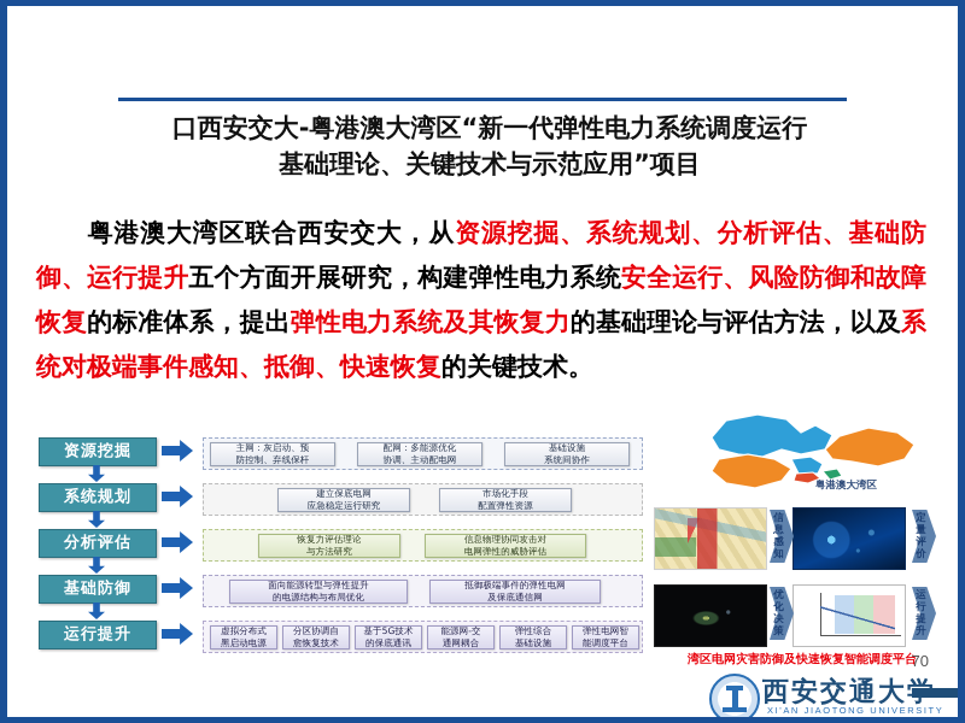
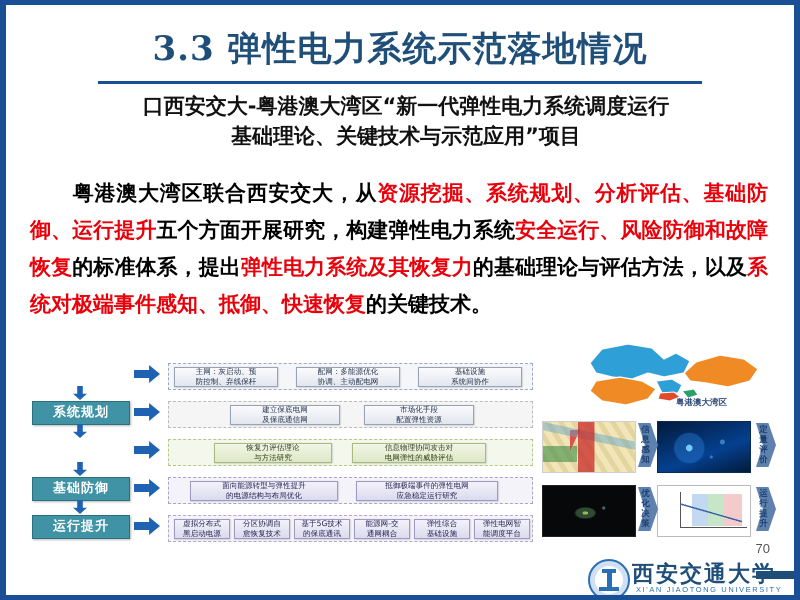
+ 3.3 弹性电力系统示范落地情况
  口西安交大-粤港澳大湾区“新一代弹性电力系统调度运行
  基础理论、关键技术与示范应用”项目
  粤港澳大湾区联合西安交大，从资源挖掘、系统规划、分析评估、基础防御、运行提升五个方面开展研究，构建弹性电力系统安全运行、风险防御和故障恢复的标准体系，提出弹性电力系统及其恢复力的基础理论与评估方法，以及系统对极端事件感知、抵御、快速恢复的关键技术。
- 资源挖掘
  系统规划
- 分析评估
  基础防御
  运行提升
  主网：灰启动、预
  防控制、弃线保杆
  配网：多能源优化
  协调、主动配电网
  基础设施
  系统间协作
  建立保底电网
- 应急稳定运行研究
+ 及保底通信网
  市场化手段
  配置弹性资源
  恢复力评估理论
  与方法研究
  信息物理协同攻击对
  电网弹性的威胁评估
  面向能源转型与弹性提升
  的电源结构与布局优化
  抵御极端事件的弹性电网
- 及保底通信网
+ 应急稳定运行研究
  虚拟分布式
  黑启动电源
  分区协调自
  愈恢复技术
  基于5G技术
  的保底通讯
  能源网-交
  通网耦合
  弹性综合
  基础设施
  弹性电网智
  能调度平台
  粤港澳大湾区
  信息感知
  定量评价
  优化决策
  运行提升
- 湾区电网灾害防御及快速恢复智能调度平台
  70
  西安交通大
  XI'AN JIAOTONG UNIVERSITY
